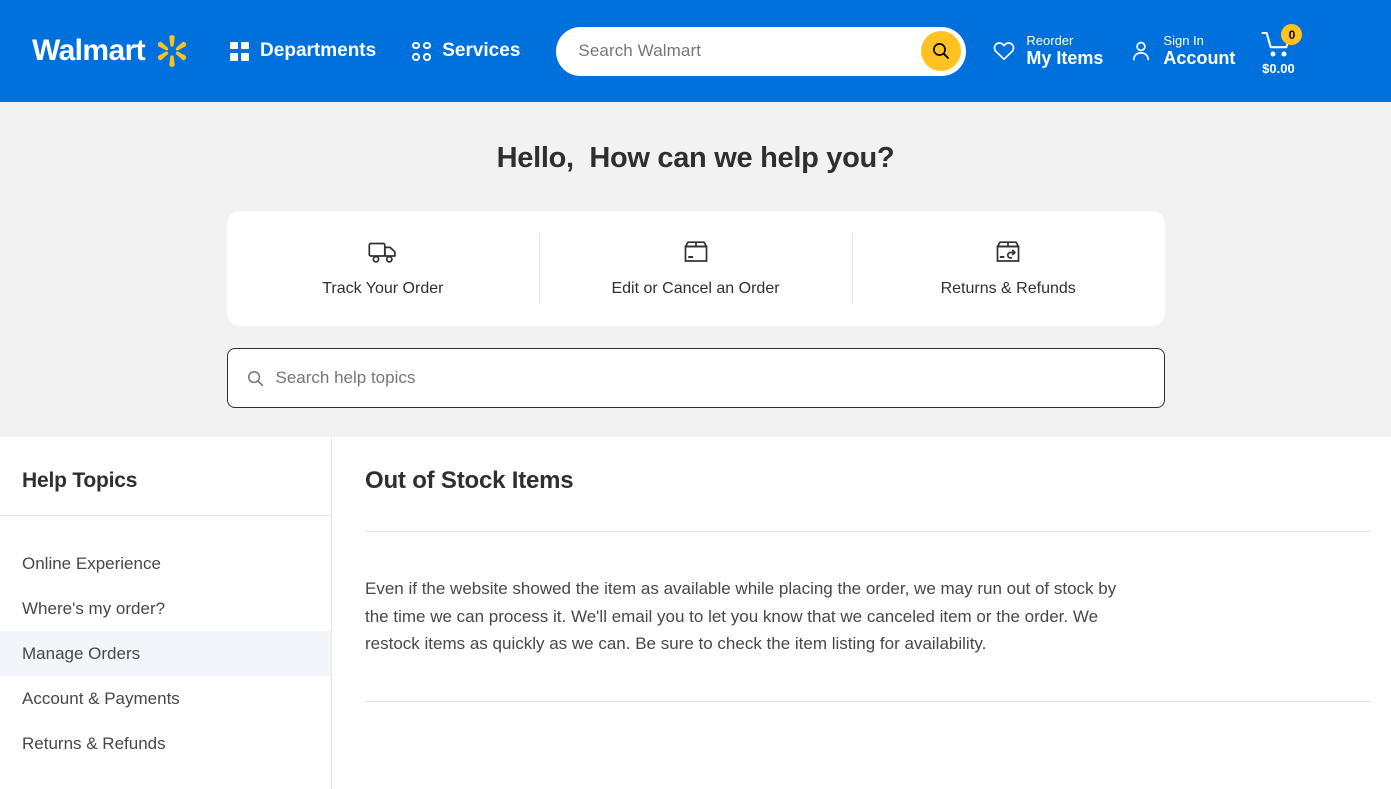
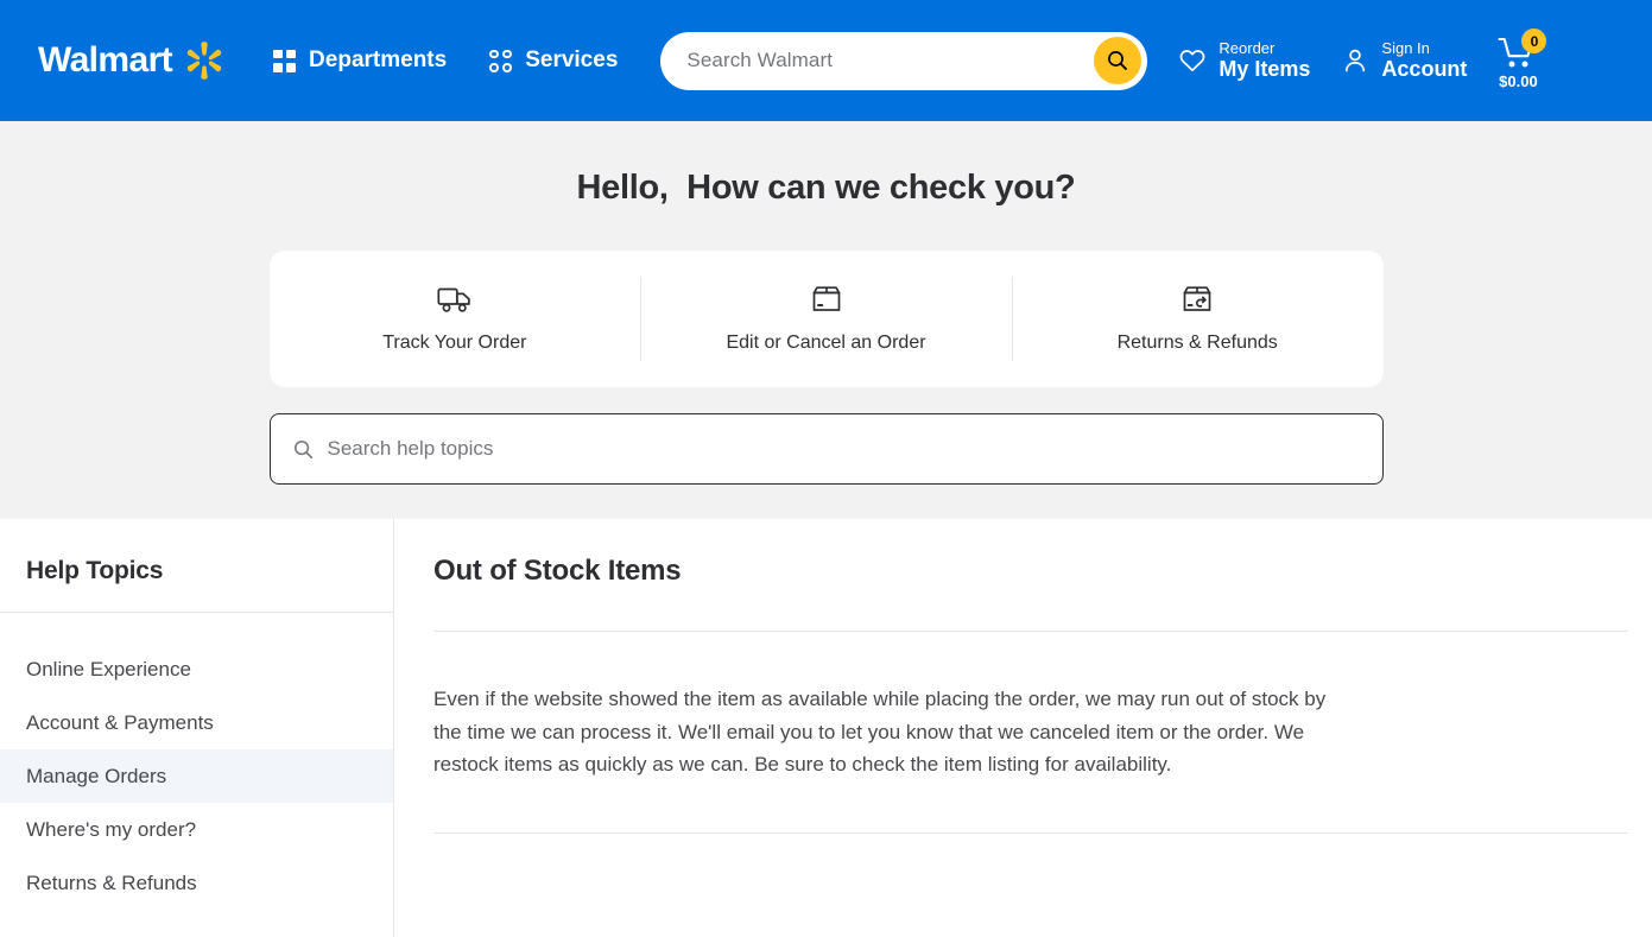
  Walmart
  Departments
  Services
  Search Walmart
  Reorder
  My Items
  Sign In
  Account
  0
  $0.00
- Hello, How can we help you?
+ Hello, How can we check you?
  Track Your Order
  Edit or Cancel an Order
  Returns & Refunds
  Search help topics
  Help Topics
  Online Experience
- Where's my order?
+ Account & Payments
  Manage Orders
- Account & Payments
+ Where's my order?
  Returns & Refunds
  Out of Stock Items
  Even if the website showed the item as available while placing the order, we may run out of stock by the time we can process it. We'll email you to let you know that we canceled item or the order. We restock items as quickly as we can. Be sure to check the item listing for availability.
